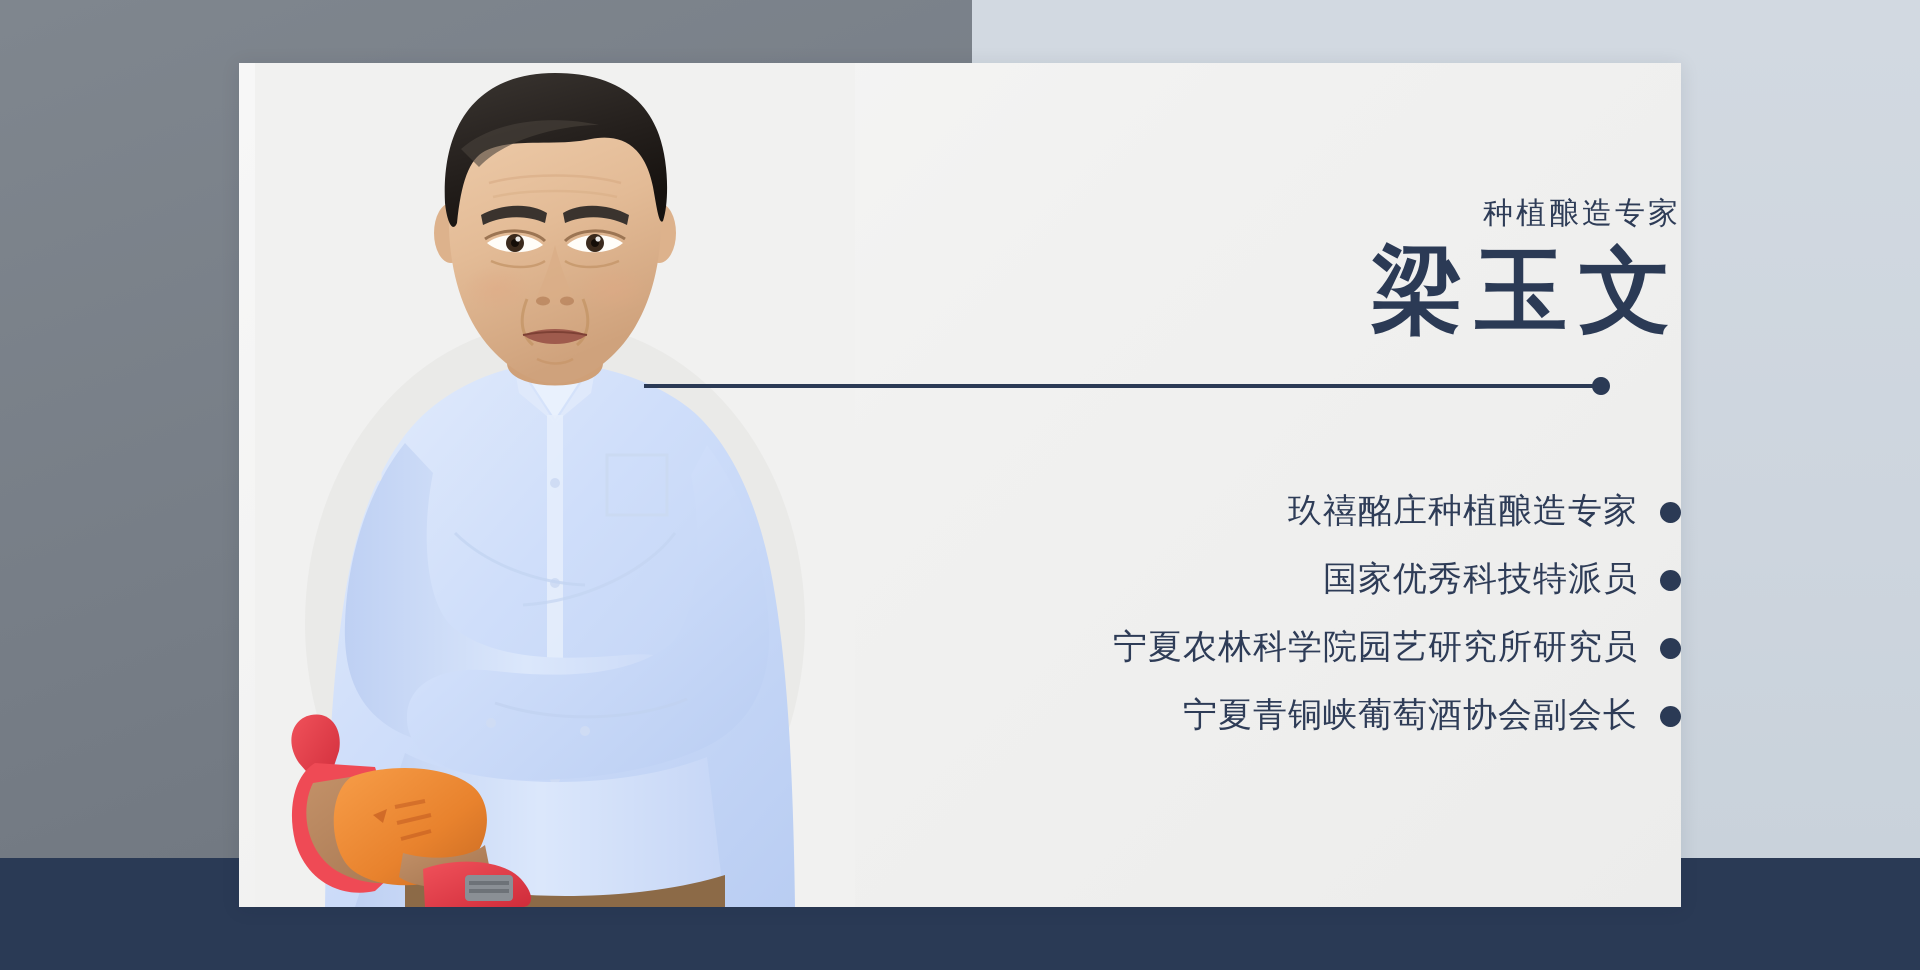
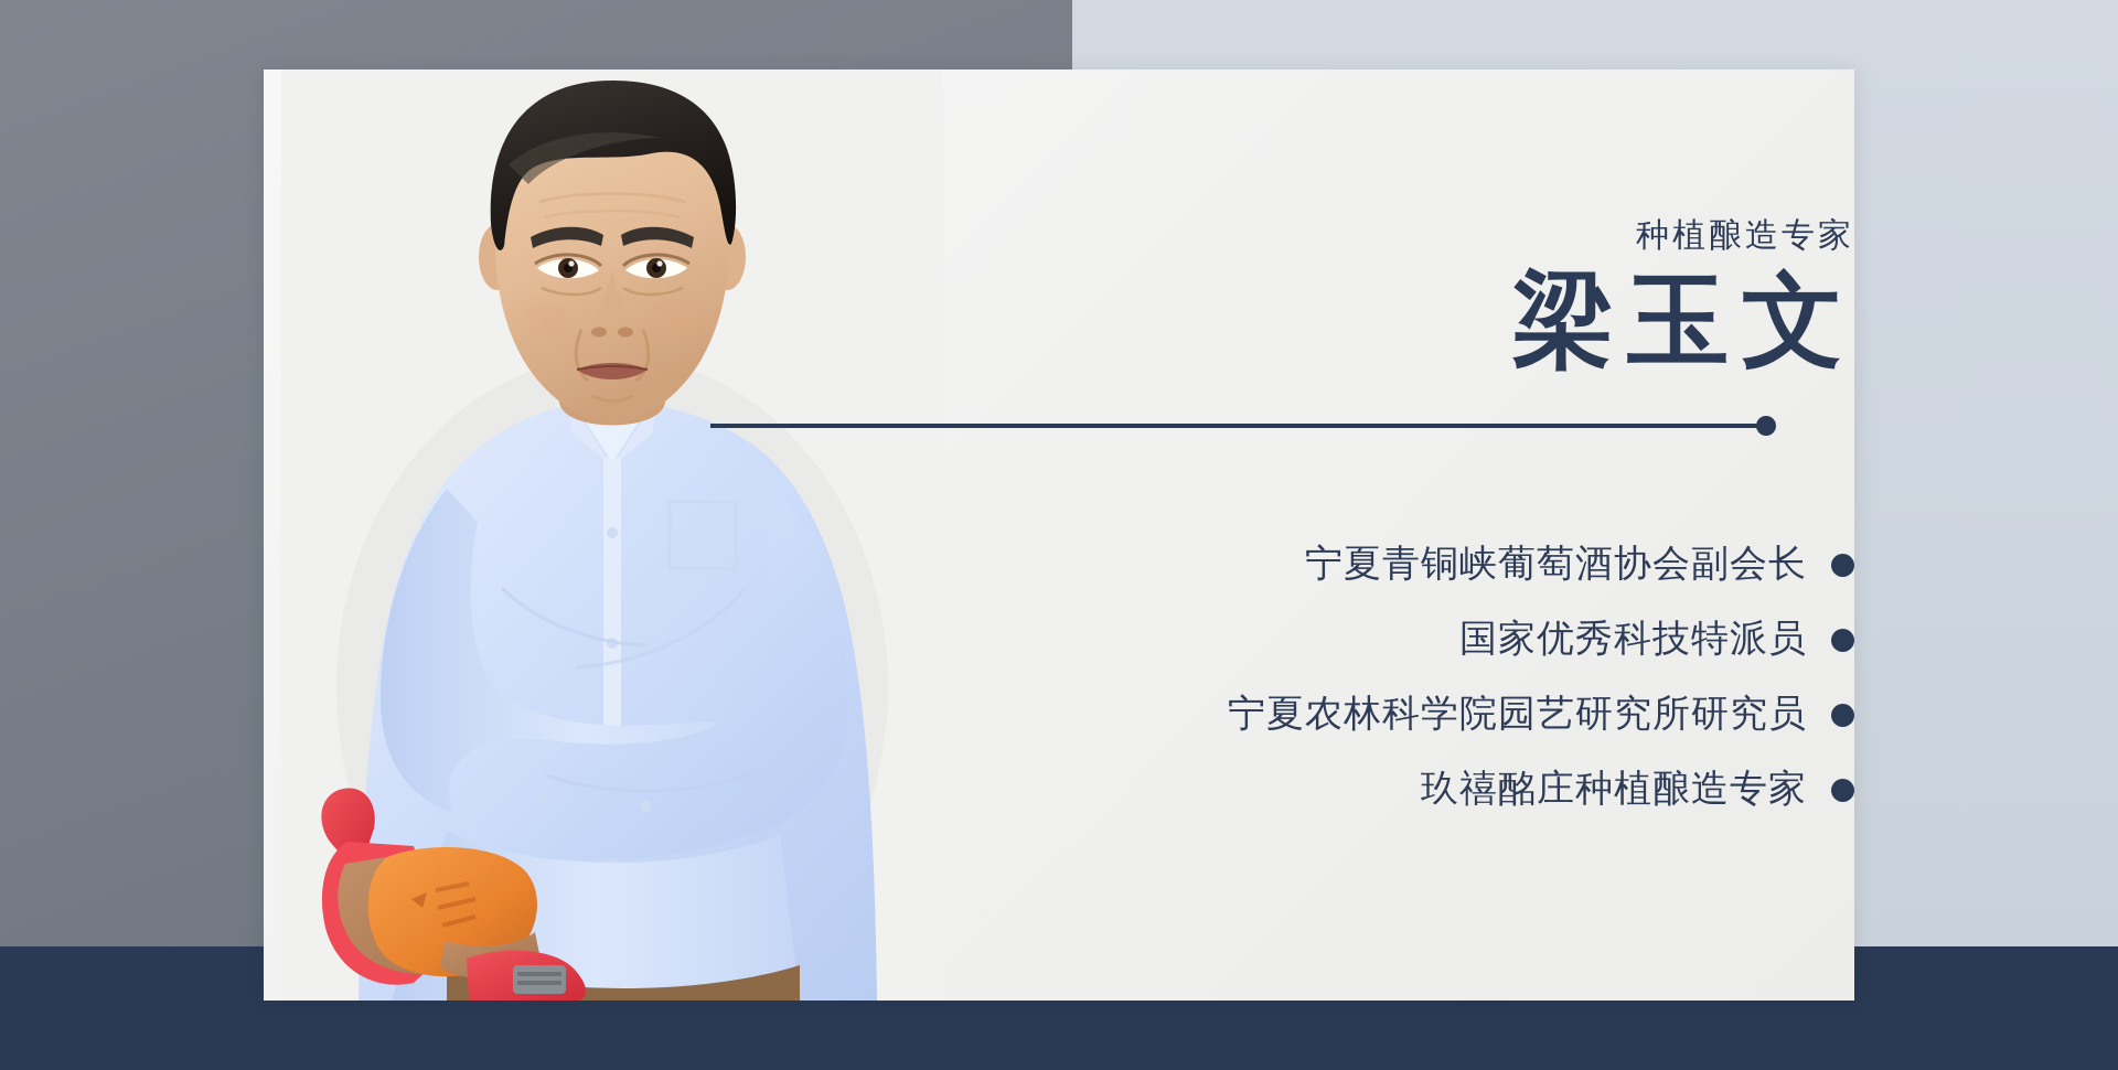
  种植酿造专家
  梁玉文
- 玖禧酩庄种植酿造专家
+ 宁夏青铜峡葡萄酒协会副会长
  国家优秀科技特派员
  宁夏农林科学院园艺研究所研究员
- 宁夏青铜峡葡萄酒协会副会长
+ 玖禧酩庄种植酿造专家
